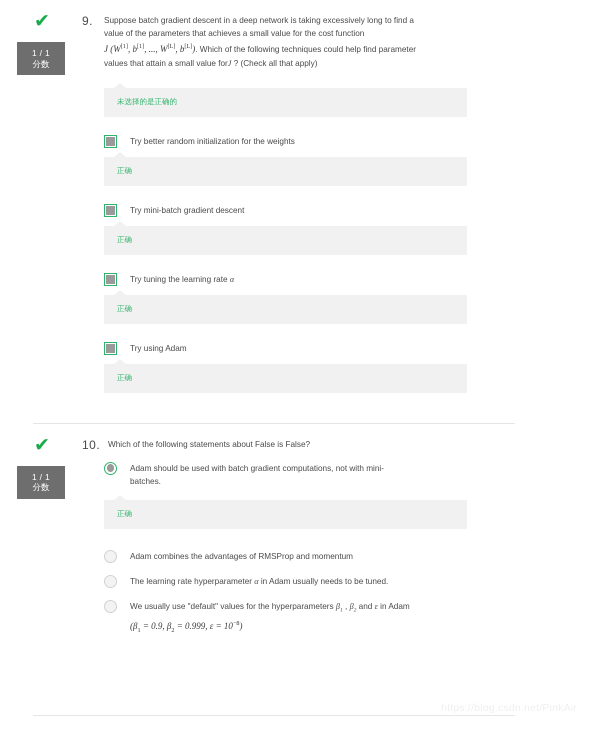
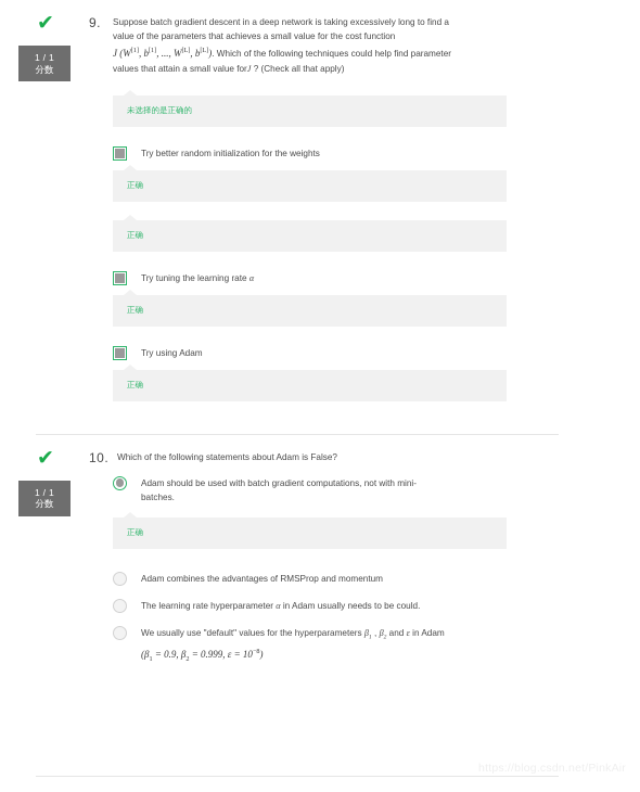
  ✔
  1 / 1
  分数
  9.
  Suppose batch gradient descent in a deep network is taking excessively long to find a
  value of the parameters that achieves a small value for the cost function
  J (W , b , ..., W , b ). Which of the following techniques could help find parameter
  values that attain a small value forJ ? (Check all that apply)
  未选择的是正确的
  Try better random initialization for the weights
  正确
- Try mini-batch gradient descent
  正确
  Try tuning the learning rate α
  正确
  Try using Adam
  正确
  ✔
  1 / 1
  分数
  10.
- Which of the following statements about False is False?
+ Which of the following statements about Adam is False?
  Adam should be used with batch gradient computations, not with mini-
  batches.
  正确
  Adam combines the advantages of RMSProp and momentum
- The learning rate hyperparameter α in Adam usually needs to be tuned.
+ The learning rate hyperparameter α in Adam usually needs to be could.
  We usually use "default" values for the hyperparameters β , β and ε in Adam
  (β = 0.9, β = 0.999, ε = 10 )
